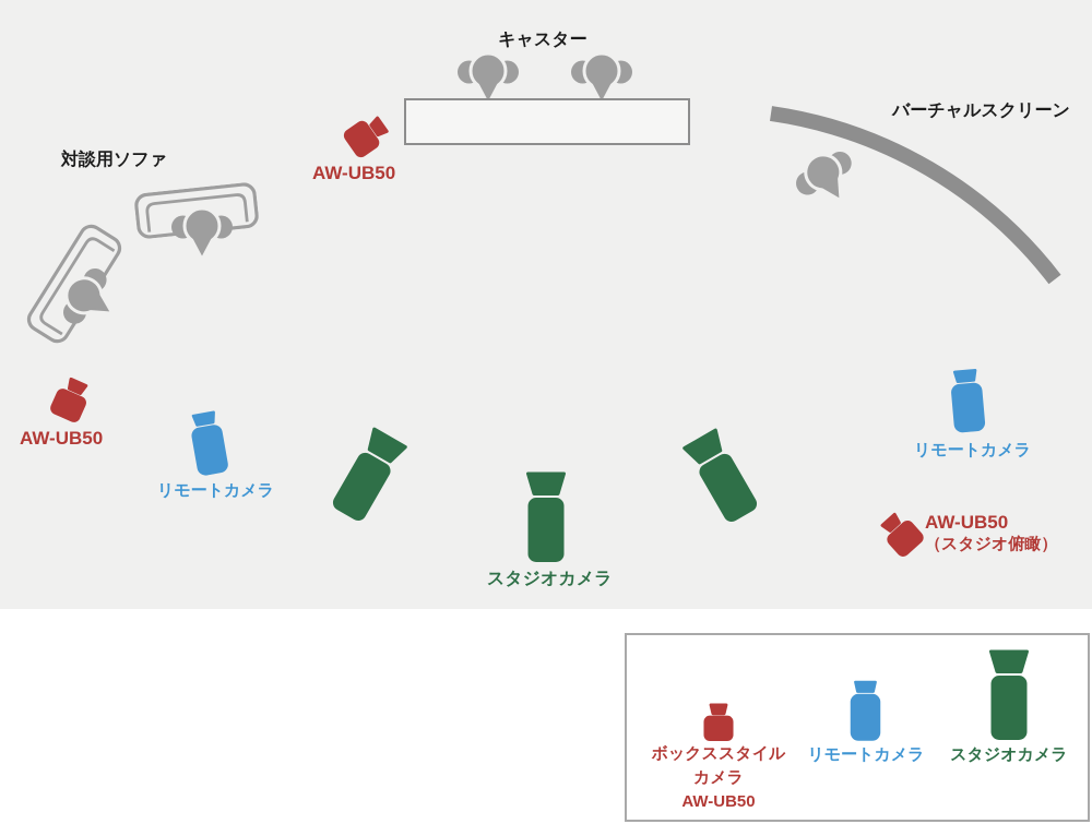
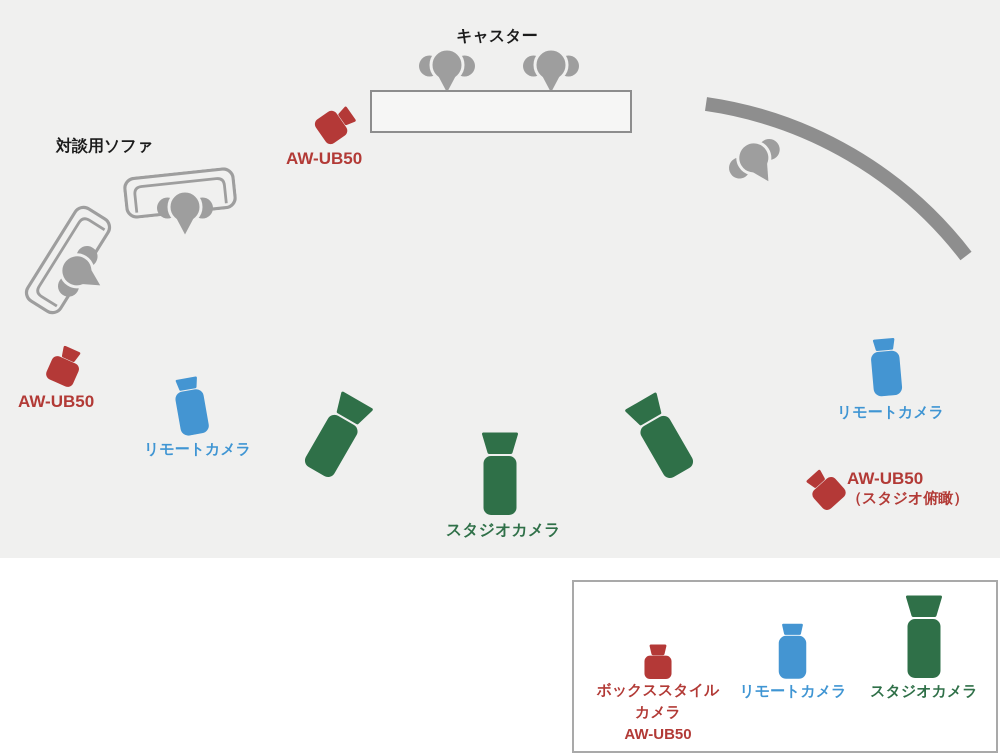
  キャスター
  AW-UB50
  対談用ソファ
- バーチャルスクリーン
  AW-UB50
  リモートカメラ
  スタジオカメラ
  リモートカメラ
  AW-UB50
  （スタジオ俯瞰）
  ボックススタイル
  カメラ
  AW-UB50
  リモートカメラ
  スタジオカメラ
